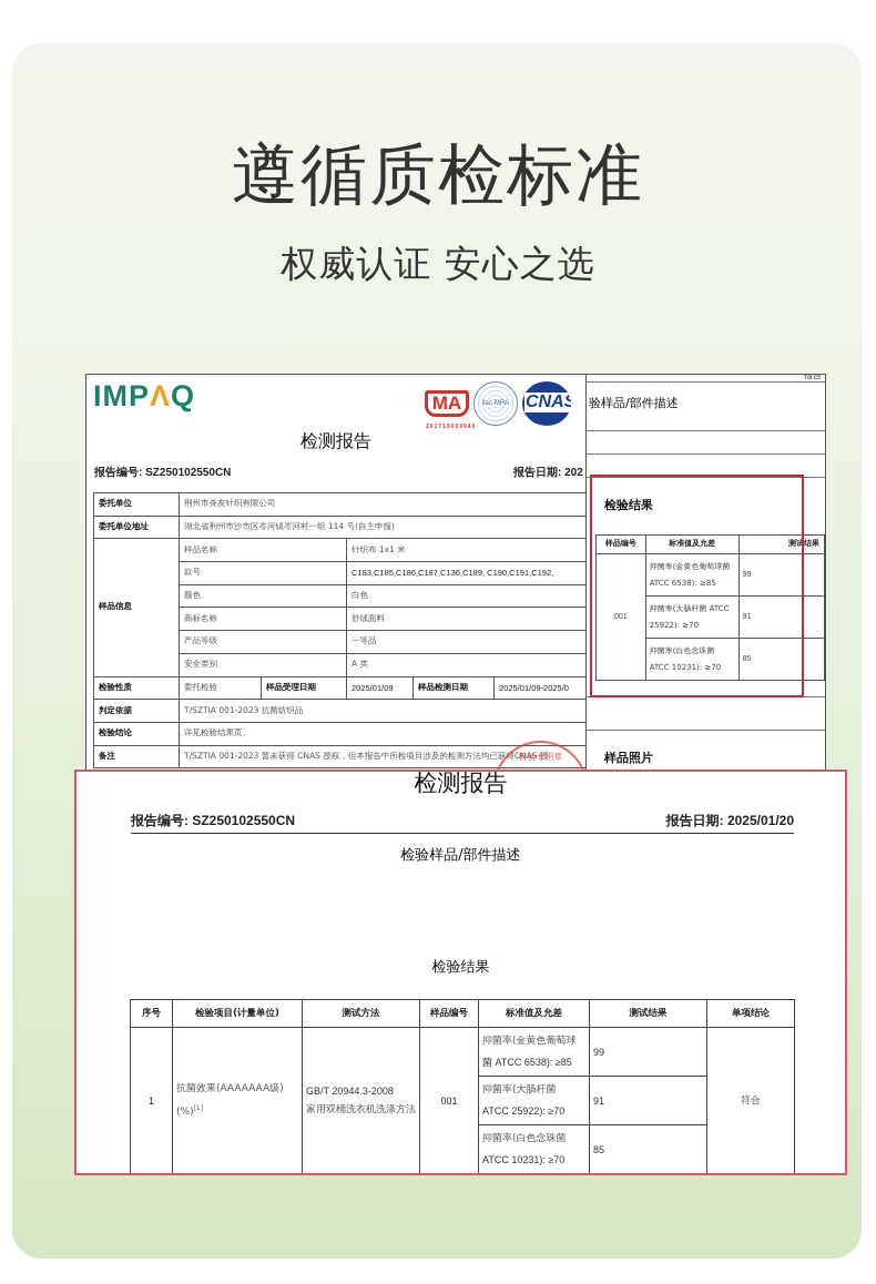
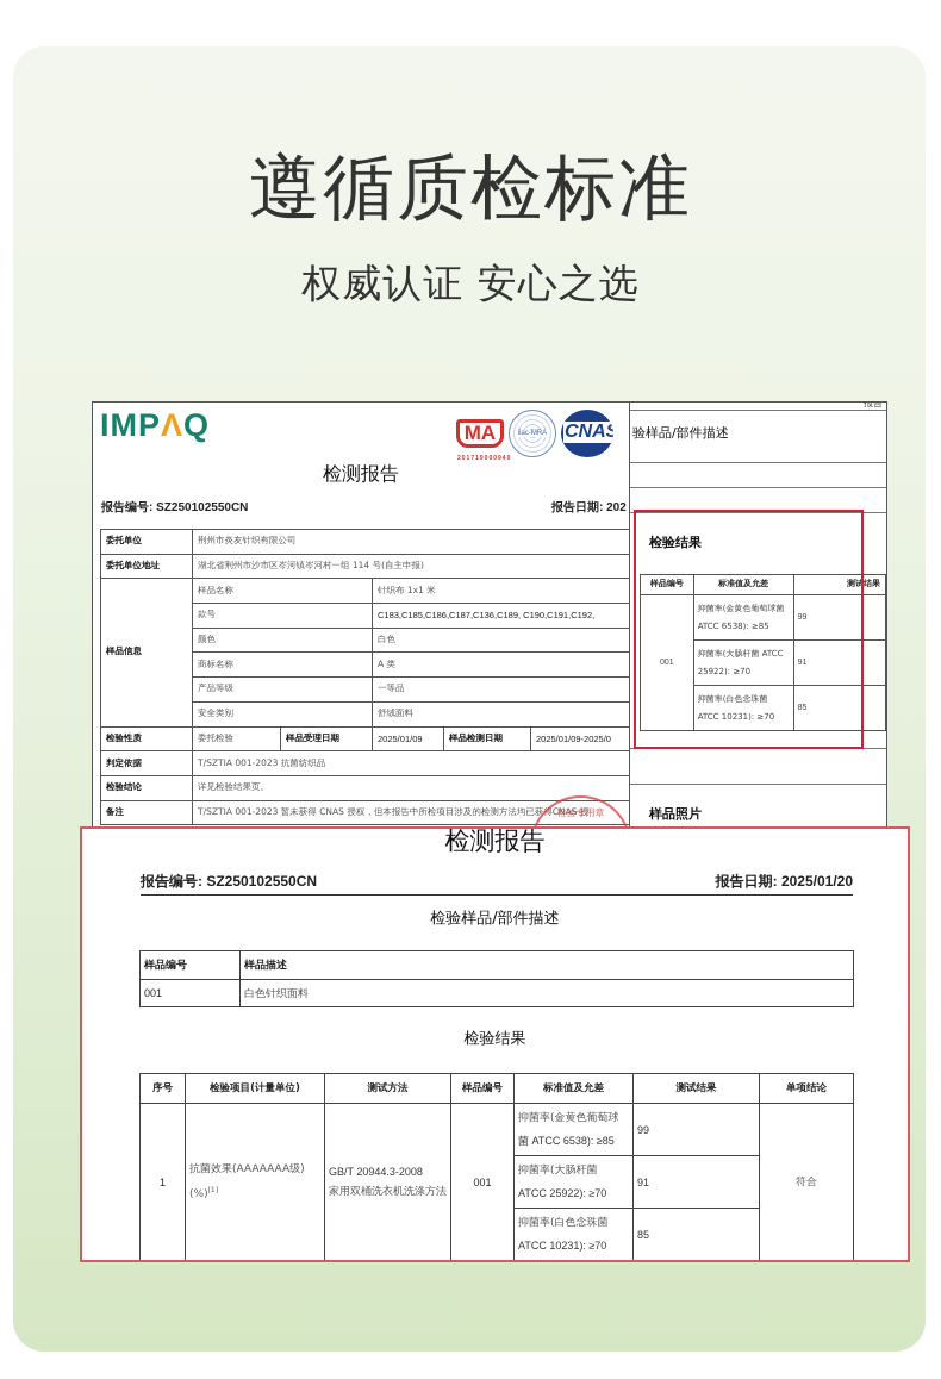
  遵循质检标准
  权威认证 安心之选
  IMPΛQ
  MA
  CNAS
  检测报告
  报告编号: SZ250102550CN
  报告日期: 202
  委托单位	荆州市炎友针织有限公司
  委托单位地址	湖北省荆州市沙市区岑河镇岑河村一组 114 号(自主申报)
  样品信息	样品名称	针织布 1x1 米
  款号	C183,C185,C186,C187,C136,C189, C190,C191,C192,
  颜色	白色
- 商标名称	舒绒面料
+ 商标名称	A 类
  产品等级	一等品
- 安全类别	A 类
+ 安全类别	舒绒面料
  检验性质	委托检验	样品受理日期	2025/01/09	样品检测日期	2025/01/09-2025/0
  判定依据	T/SZTIA 001-2023 抗菌纺织品
  检验结论	详见检验结果页。
  备注	T/SZTIA 001-2023 暂未获得 CNAS 授权，但本报告中所检项目涉及的检测方法均已获得CNAS 授
  报告
  验样品/部件描述
  检验结果
  样品编号	标准值及允差	测试结果
  	抑菌率(金黄色葡萄球菌 ATCC 6538): ≥85
  抑菌率(大肠杆菌 ATCC 25922): ≥70
  抑菌率(白色念珠菌 ATCC 10231): ≥70
  样品照片
  检验专用章
  检测报告
  报告编号: SZ250102550CN
  报告日期: 2025/01/20
  检验样品/部件描述
+ 样品编号	样品描述
+ 001	白色针织面料
  检验结果
  序号	检验项目(计量单位)	测试方法	样品编号	标准值及允差	测试结果	单项结论
  1	抗菌效果(AAAAAAA级)(%)	GB/T 20944.3-2008 家用双桶洗衣机洗涤方法	001	抑菌率(金黄色葡萄球菌 ATCC 6538): ≥85	99	符合
  抑菌率(大肠杆菌ATCC 25922): ≥70	91
  抑菌率(白色念珠菌ATCC 10231): ≥70	85
